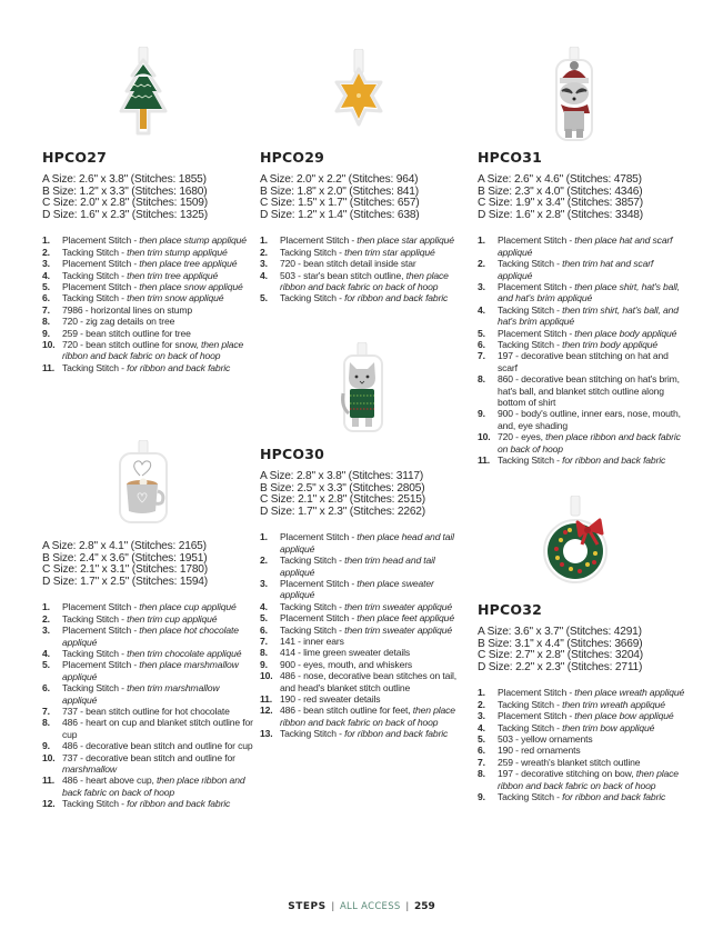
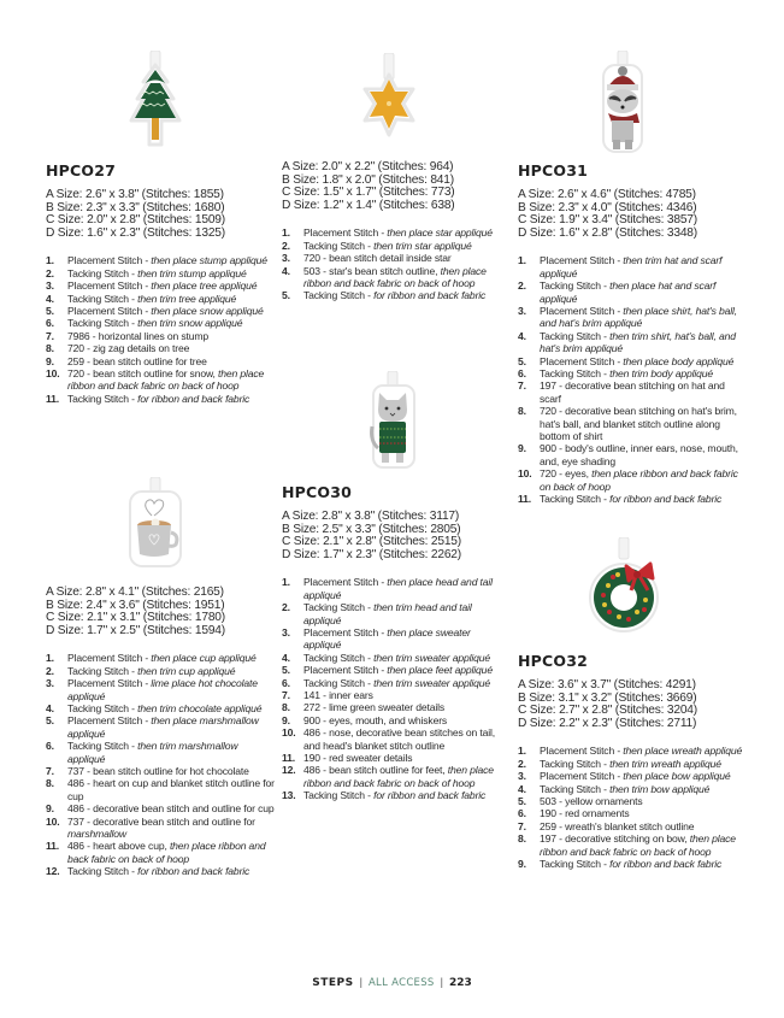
  HPCO27
  A Size: 2.6" x 3.8" (Stitches: 1855)
- B Size: 1.2" x 3.3" (Stitches: 1680)
+ B Size: 2.3" x 3.3" (Stitches: 1680)
  C Size: 2.0" x 2.8" (Stitches: 1509)
  D Size: 1.6" x 2.3" (Stitches: 1325)
  1.
  Placement Stitch - then place stump appliqué
  2.
  Tacking Stitch - then trim stump appliqué
  3.
  Placement Stitch - then place tree appliqué
  4.
  Tacking Stitch - then trim tree appliqué
  5.
  Placement Stitch - then place snow appliqué
  6.
  Tacking Stitch - then trim snow appliqué
  7.
  7986 - horizontal lines on stump
  8.
  720 - zig zag details on tree
  9.
  259 - bean stitch outline for tree
  10.
  720 - bean stitch outline for snow, then place ribbon and back fabric on back of hoop
  11.
  Tacking Stitch - for ribbon and back fabric
  A Size: 2.8" x 4.1" (Stitches: 2165)
  B Size: 2.4" x 3.6" (Stitches: 1951)
  C Size: 2.1" x 3.1" (Stitches: 1780)
  D Size: 1.7" x 2.5" (Stitches: 1594)
  1.
  Placement Stitch - then place cup appliqué
  2.
  Tacking Stitch - then trim cup appliqué
  3.
- Placement Stitch - then place hot chocolate appliqué
+ Placement Stitch - lime place hot chocolate appliqué
  4.
  Tacking Stitch - then trim chocolate appliqué
  5.
  Placement Stitch - then place marshmallow appliqué
  6.
  Tacking Stitch - then trim marshmallow appliqué
  7.
  737 - bean stitch outline for hot chocolate
  8.
  486 - heart on cup and blanket stitch outline for cup
  9.
  486 - decorative bean stitch and outline for cup
  10.
  737 - decorative bean stitch and outline for marshmallow
  11.
  486 - heart above cup, then place ribbon and back fabric on back of hoop
  12.
  Tacking Stitch - for ribbon and back fabric
- HPCO29
  A Size: 2.0" x 2.2" (Stitches: 964)
  B Size: 1.8" x 2.0" (Stitches: 841)
- C Size: 1.5" x 1.7" (Stitches: 657)
+ C Size: 1.5" x 1.7" (Stitches: 773)
  D Size: 1.2" x 1.4" (Stitches: 638)
  1.
  Placement Stitch - then place star appliqué
  2.
  Tacking Stitch - then trim star appliqué
  3.
  720 - bean stitch detail inside star
  4.
  503 - star's bean stitch outline, then place ribbon and back fabric on back of hoop
  5.
  Tacking Stitch - for ribbon and back fabric
  HPCO30
  A Size: 2.8" x 3.8" (Stitches: 3117)
  B Size: 2.5" x 3.3" (Stitches: 2805)
  C Size: 2.1" x 2.8" (Stitches: 2515)
  D Size: 1.7" x 2.3" (Stitches: 2262)
  1.
  Placement Stitch - then place head and tail appliqué
  2.
  Tacking Stitch - then trim head and tail appliqué
  3.
  Placement Stitch - then place sweater appliqué
  4.
  Tacking Stitch - then trim sweater appliqué
  5.
  Placement Stitch - then place feet appliqué
  6.
  Tacking Stitch - then trim sweater appliqué
  7.
  141 - inner ears
  8.
- 414 - lime green sweater details
+ 272 - lime green sweater details
  9.
  900 - eyes, mouth, and whiskers
  10.
  486 - nose, decorative bean stitches on tail, and head's blanket stitch outline
  11.
  190 - red sweater details
  12.
  486 - bean stitch outline for feet, then place ribbon and back fabric on back of hoop
  13.
  Tacking Stitch - for ribbon and back fabric
  HPCO31
  A Size: 2.6" x 4.6" (Stitches: 4785)
  B Size: 2.3" x 4.0" (Stitches: 4346)
  C Size: 1.9" x 3.4" (Stitches: 3857)
  D Size: 1.6" x 2.8" (Stitches: 3348)
  1.
- Placement Stitch - then place hat and scarf appliqué
+ Placement Stitch - then trim hat and scarf appliqué
  2.
- Tacking Stitch - then trim hat and scarf appliqué
+ Tacking Stitch - then place hat and scarf appliqué
  3.
  Placement Stitch - then place shirt, hat's ball, and hat's brim appliqué
  4.
  Tacking Stitch - then trim shirt, hat's ball, and hat's brim appliqué
  5.
  Placement Stitch - then place body appliqué
  6.
  Tacking Stitch - then trim body appliqué
  7.
  197 - decorative bean stitching on hat and scarf
  8.
- 860 - decorative bean stitching on hat's brim, hat's ball, and blanket stitch outline along bottom of shirt
+ 720 - decorative bean stitching on hat's brim, hat's ball, and blanket stitch outline along bottom of shirt
  9.
  900 - body's outline, inner ears, nose, mouth, and, eye shading
  10.
  720 - eyes, then place ribbon and back fabric on back of hoop
  11.
  Tacking Stitch - for ribbon and back fabric
  HPCO32
  A Size: 3.6" x 3.7" (Stitches: 4291)
- B Size: 3.1" x 4.4" (Stitches: 3669)
+ B Size: 3.1" x 3.2" (Stitches: 3669)
  C Size: 2.7" x 2.8" (Stitches: 3204)
  D Size: 2.2" x 2.3" (Stitches: 2711)
  1.
  Placement Stitch - then place wreath appliqué
  2.
  Tacking Stitch - then trim wreath appliqué
  3.
  Placement Stitch - then place bow appliqué
  4.
  Tacking Stitch - then trim bow appliqué
  5.
  503 - yellow ornaments
  6.
  190 - red ornaments
  7.
  259 - wreath's blanket stitch outline
  8.
  197 - decorative stitching on bow, then place ribbon and back fabric on back of hoop
  9.
  Tacking Stitch - for ribbon and back fabric
- STEPS | ALL ACCESS | 259
+ STEPS | ALL ACCESS | 223
